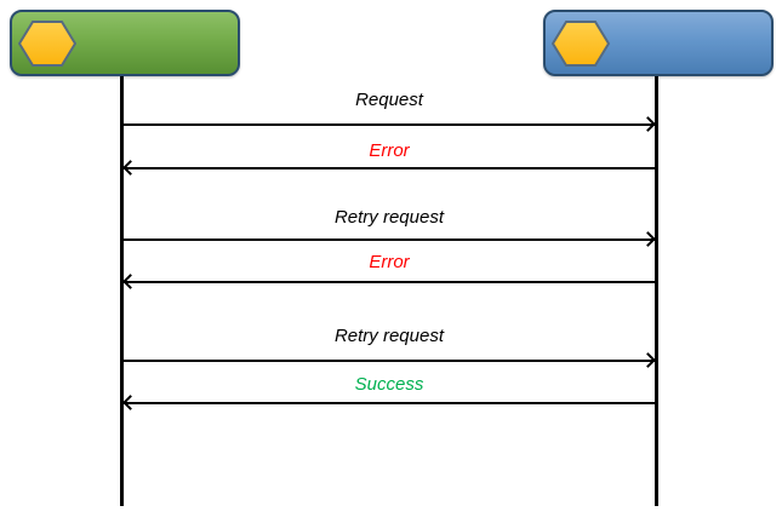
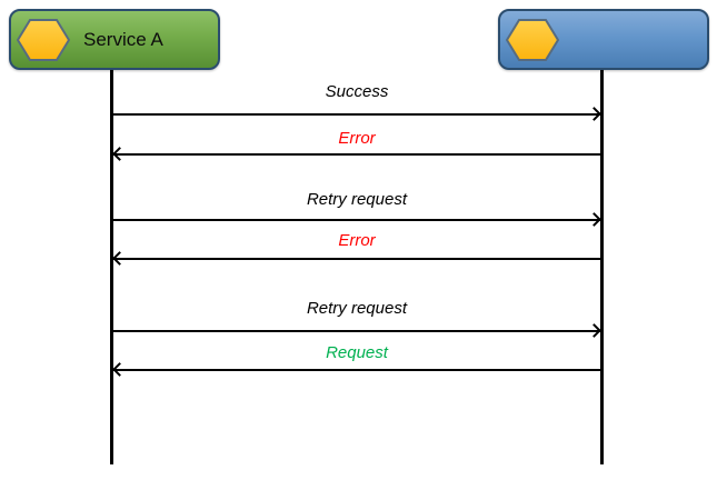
+ Service A
- Request
+ Success
  Error
  Retry request
  Error
  Retry request
- Success
+ Request
